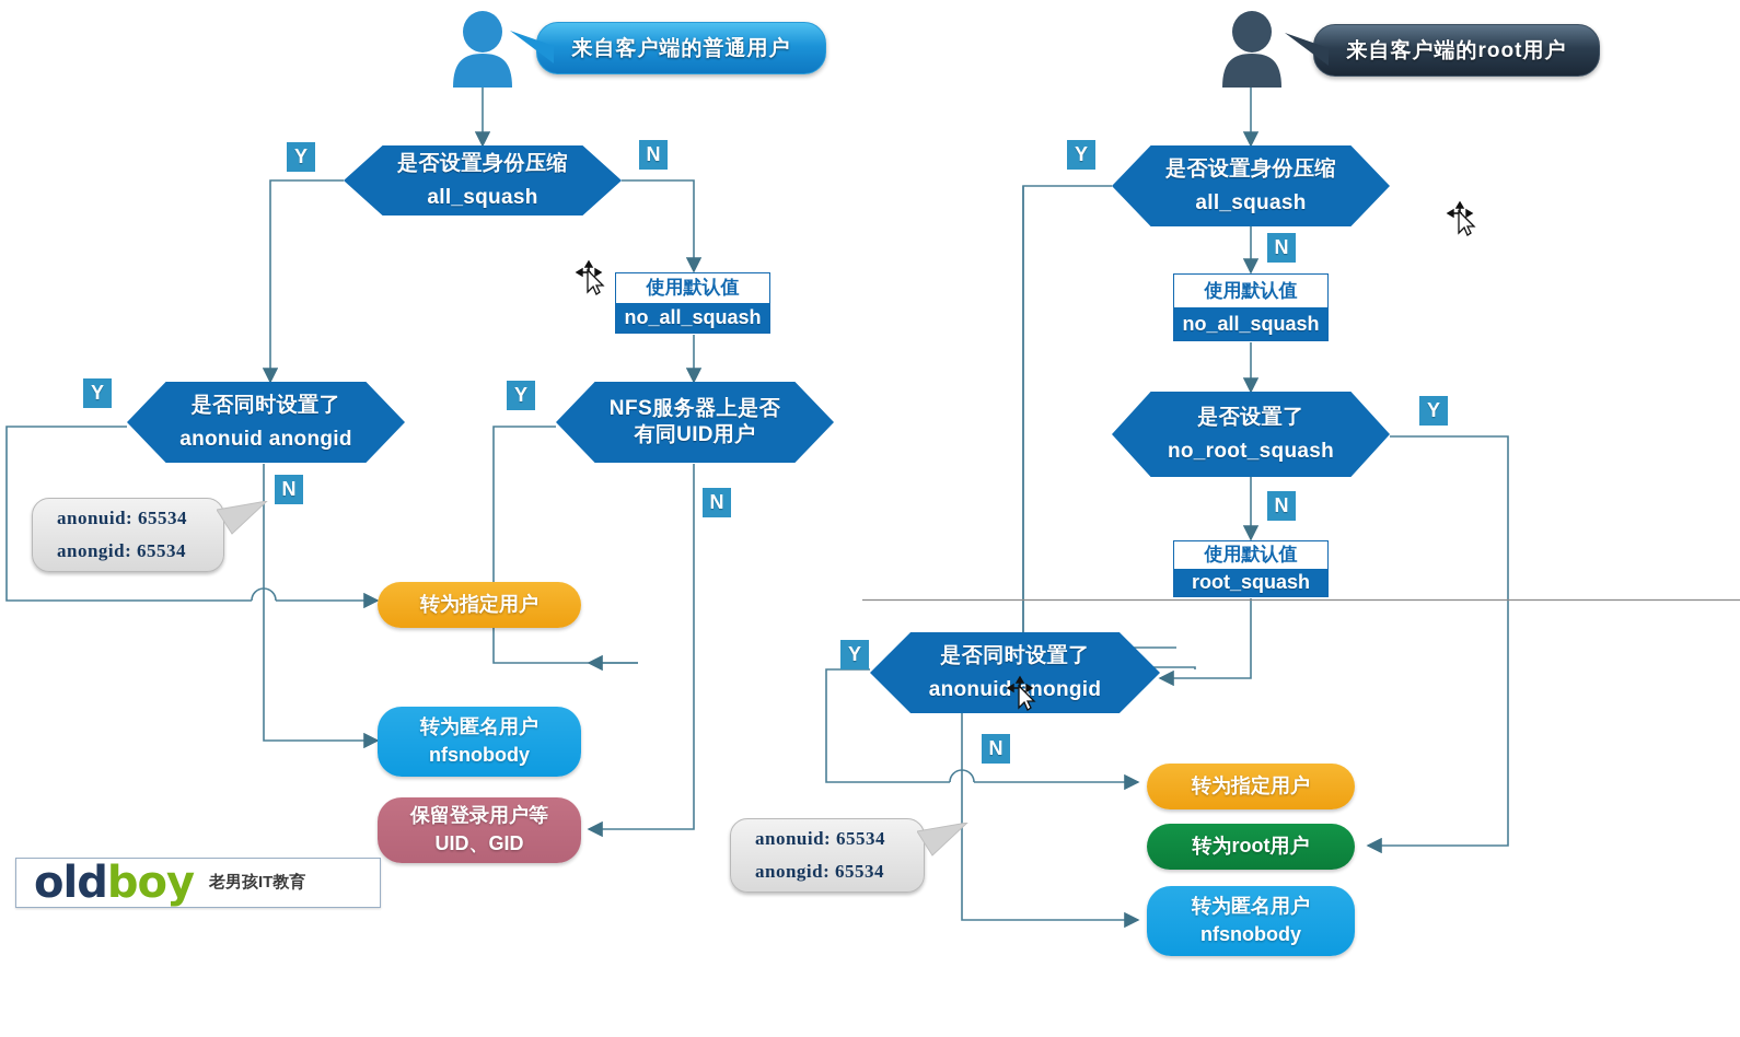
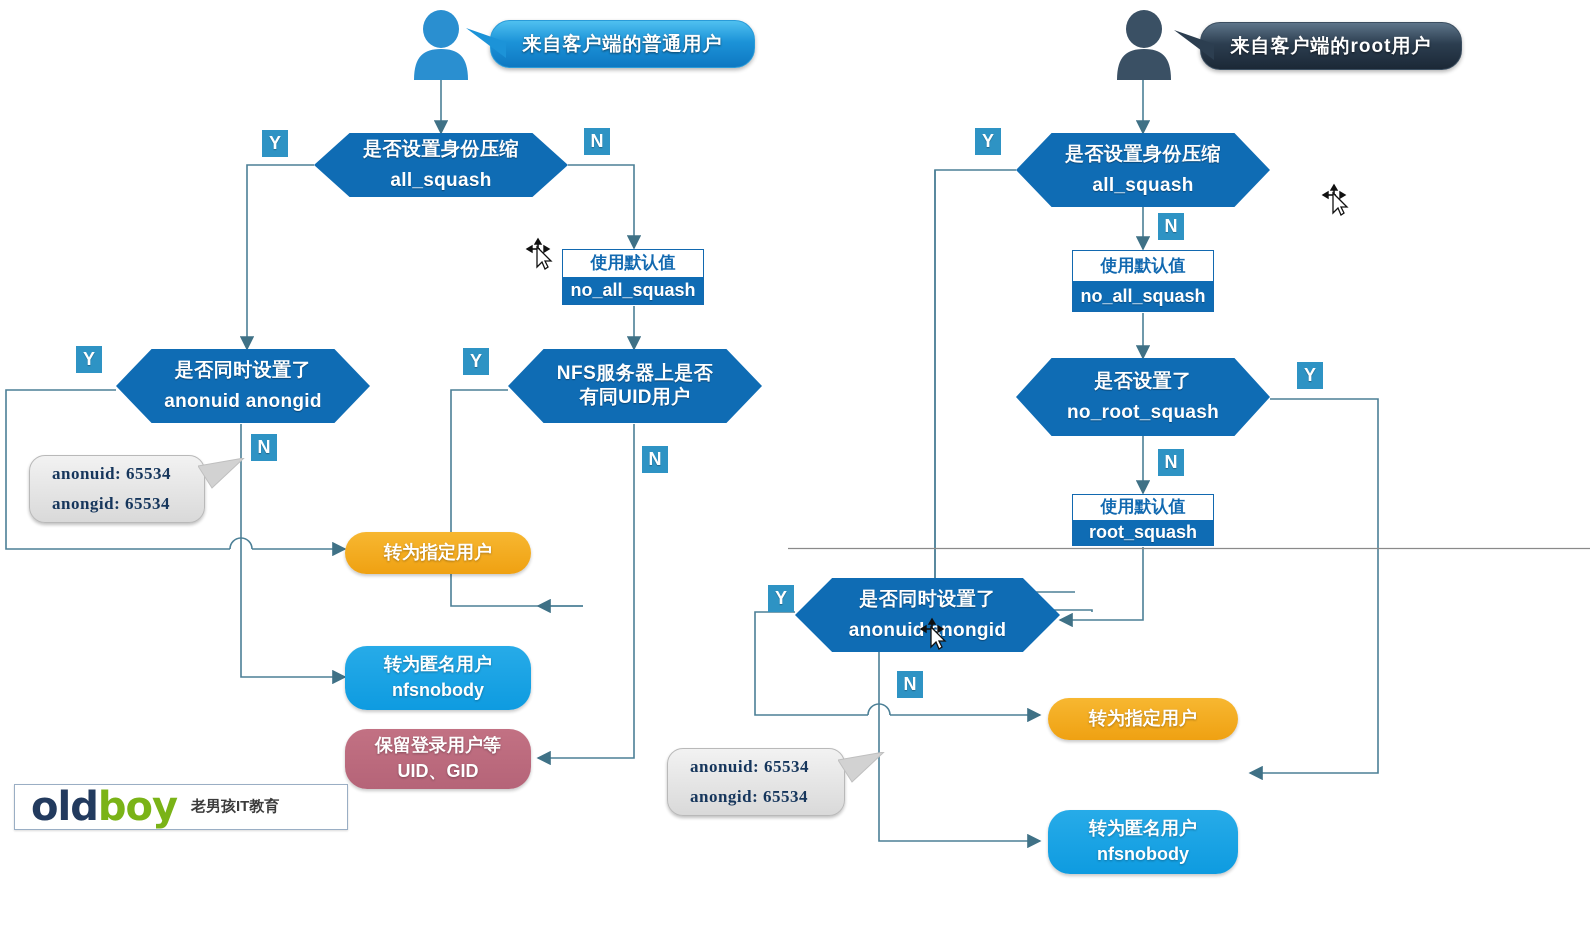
  来自客户端的普通用户
  是否设置身份压缩
  all_squash
  Y
  N
  使用默认值
  no_all_squash
  是否同时设置了
  anonuid anongid
  Y
  N
  NFS服务器上是否
  有同UID用户
  Y
  N
  anonuid: 65534
  anongid: 65534
  转为指定用户
  转为匿名用户
  nfsnobody
  保留登录用户等
  UID、GID
  来自客户端的root用户
  是否设置身份压缩
  all_squash
  Y
  N
  使用默认值
  no_all_squash
  是否设置了
  no_root_squash
  Y
  N
  使用默认值
  root_squash
  是否同时设置了
  anonuid anongid
  Y
  N
  anonuid: 65534
  anongid: 65534
  转为指定用户
- 转为root用户
  转为匿名用户
  nfsnobody
  old
  boy
  老男孩IT教育
